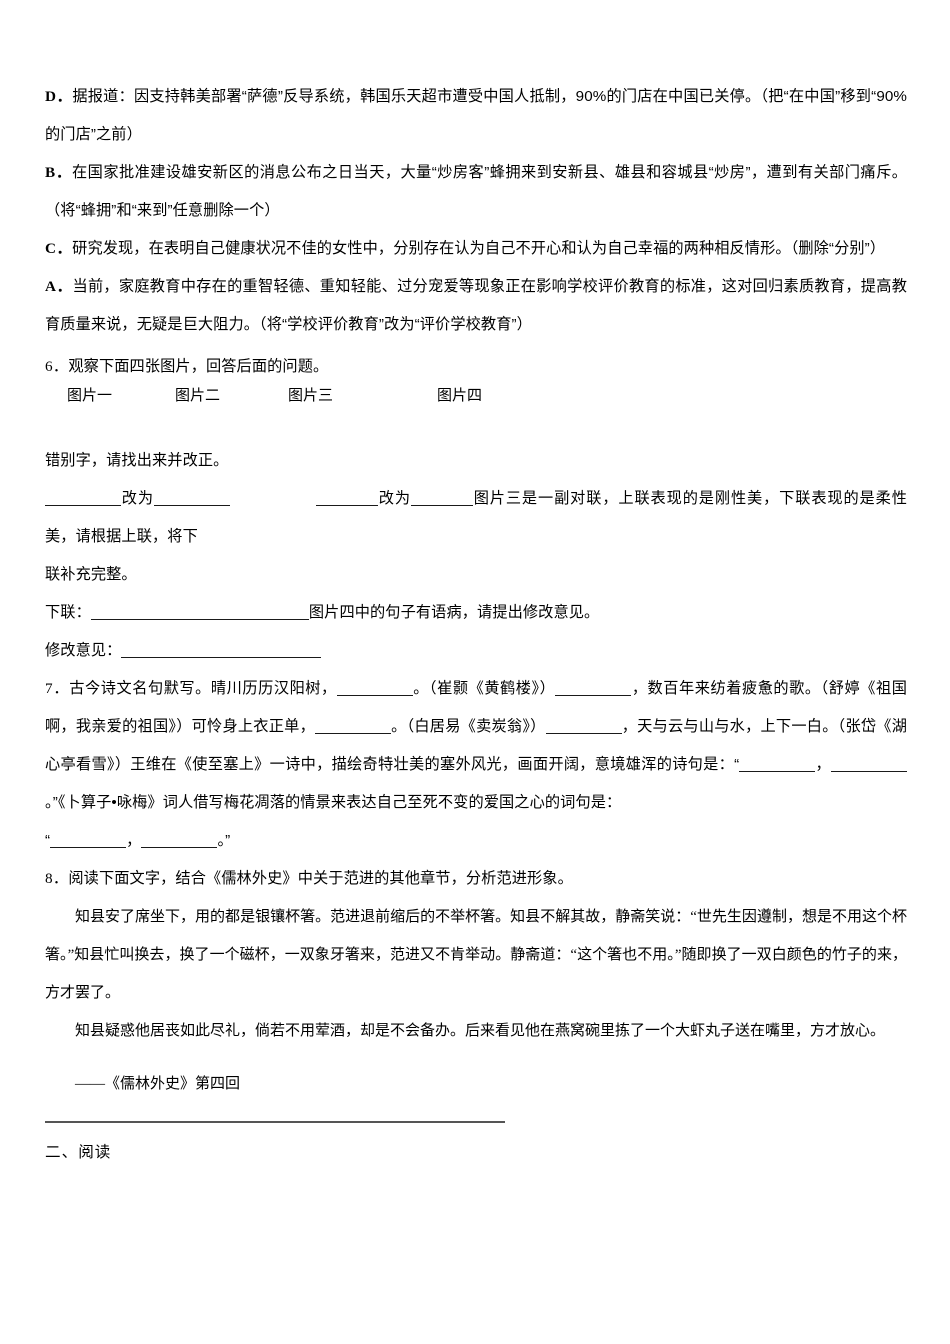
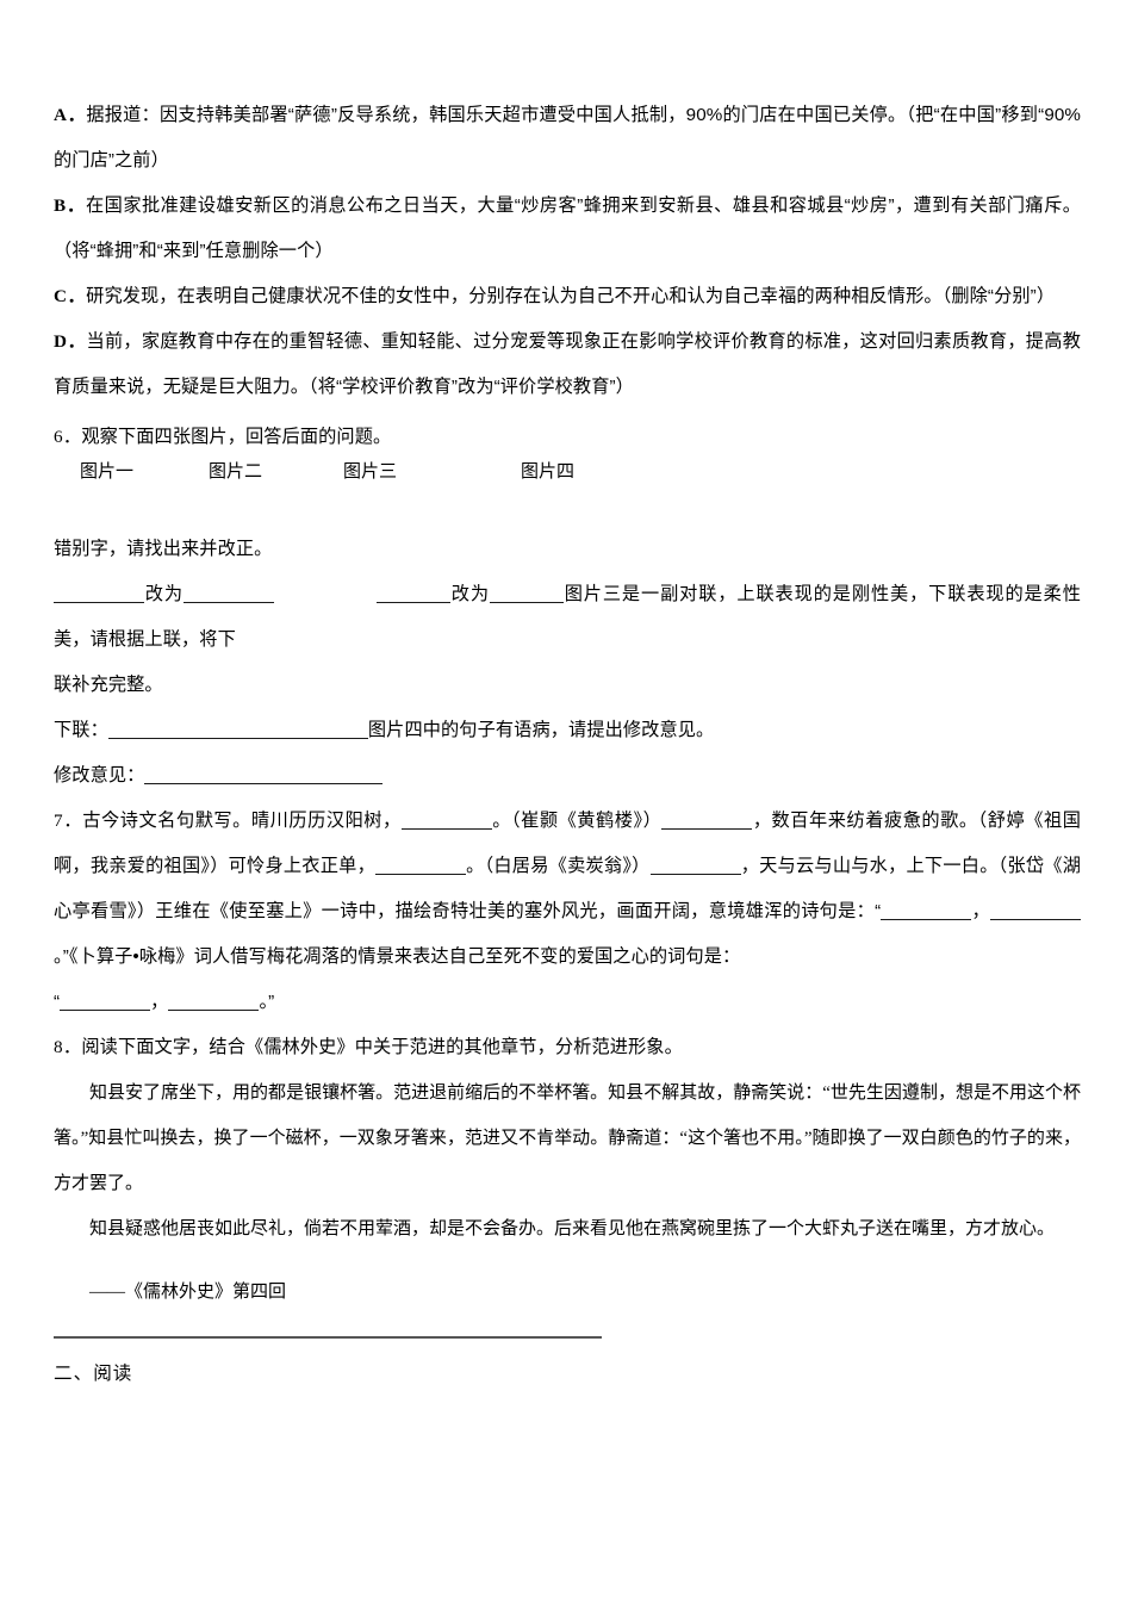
- D．据报道：因支持韩美部署“萨德”反导系统，韩国乐天超市遭受中国人抵制，90%的门店在中国已关停。（把“在中国”移到“90%的门店”之前）
+ A．据报道：因支持韩美部署“萨德”反导系统，韩国乐天超市遭受中国人抵制，90%的门店在中国已关停。（把“在中国”移到“90%的门店”之前）
  B．在国家批准建设雄安新区的消息公布之日当天，大量“炒房客”蜂拥来到安新县、雄县和容城县“炒房”，遭到有关部门痛斥。（将“蜂拥”和“来到”任意删除一个）
  C．研究发现，在表明自己健康状况不佳的女性中，分别存在认为自己不开心和认为自己幸福的两种相反情形。（删除“分别”）
- A．当前，家庭教育中存在的重智轻德、重知轻能、过分宠爱等现象正在影响学校评价教育的标准，这对回归素质教育，提高教育质量来说，无疑是巨大阻力。（将“学校评价教育”改为“评价学校教育”）
+ D．当前，家庭教育中存在的重智轻德、重知轻能、过分宠爱等现象正在影响学校评价教育的标准，这对回归素质教育，提高教育质量来说，无疑是巨大阻力。（将“学校评价教育”改为“评价学校教育”）
  6．观察下面四张图片，回答后面的问题。
  图片一
  图片二
  图片三
  图片四
  错别字，请找出来并改正。
  改为 改为 图片三是一副对联，上联表现的是刚性美，下联表现的是柔性美，请根据上联，将下
  联补充完整。
  下联： 图片四中的句子有语病，请提出修改意见。
  修改意见：
  7．古今诗文名句默写。晴川历历汉阳树， 。（崔颢《黄鹤楼》） ，数百年来纺着疲惫的歌。（舒婷《祖国啊，我亲爱的祖国》）可怜身上衣正单， 。（白居易《卖炭翁》） ，天与云与山与水，上下一白。（张岱《湖心亭看雪》）王维在《使至塞上》一诗中，描绘奇特壮美的塞外风光，画面开阔，意境雄浑的诗句是：“ ，。”《卜算子•咏梅》词人借写梅花凋落的情景来表达自己至死不变的爱国之心的词句是：
  “ ， 。”
  8．阅读下面文字，结合《儒林外史》中关于范进的其他章节，分析范进形象。
  知县安了席坐下，用的都是银镶杯箸。范进退前缩后的不举杯箸。知县不解其故，静斋笑说：“世先生因遵制，想是不用这个杯箸。”知县忙叫换去，换了一个磁杯，一双象牙箸来，范进又不肯举动。静斋道：“这个箸也不用。”随即换了一双白颜色的竹子的来，方才罢了。
  知县疑惑他居丧如此尽礼，倘若不用荤酒，却是不会备办。后来看见他在燕窝碗里拣了一个大虾丸子送在嘴里，方才放心。
  ——《儒林外史》第四回
  二、阅读
